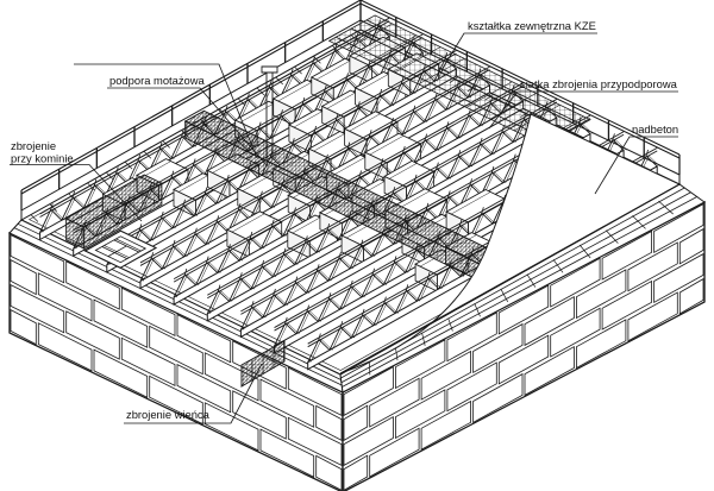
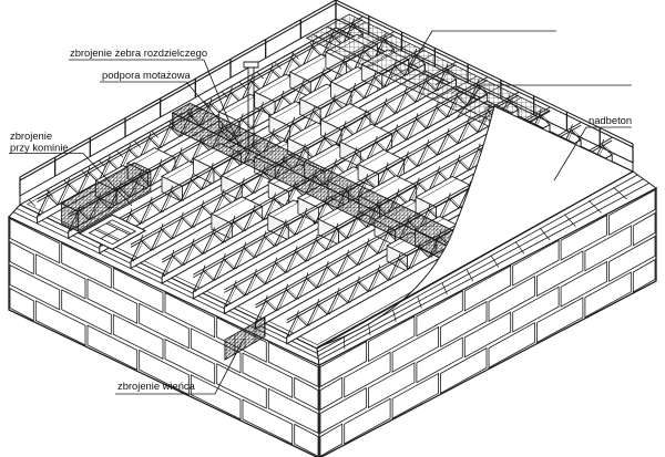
+ zbrojenie żebra rozdzielczego
  podpora motażowa
  zbrojenie
  przy kominie
- kształtka zewnętrzna KZE
- siatka zbrojenia przypodporowa
  nadbeton
  zbrojenie wieńca
